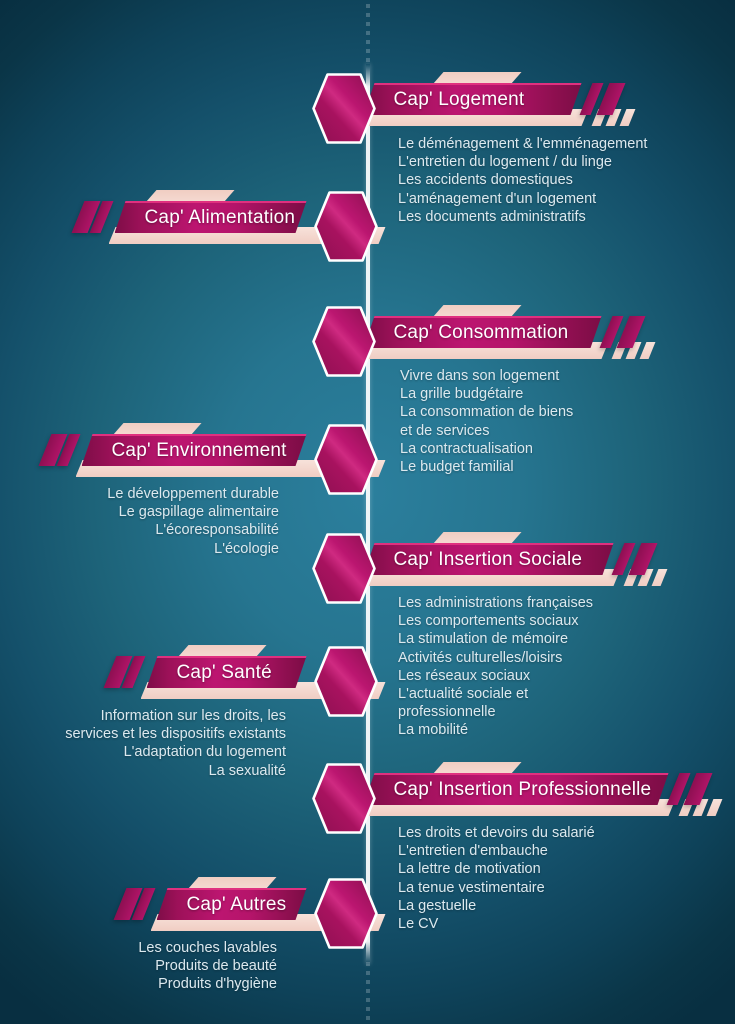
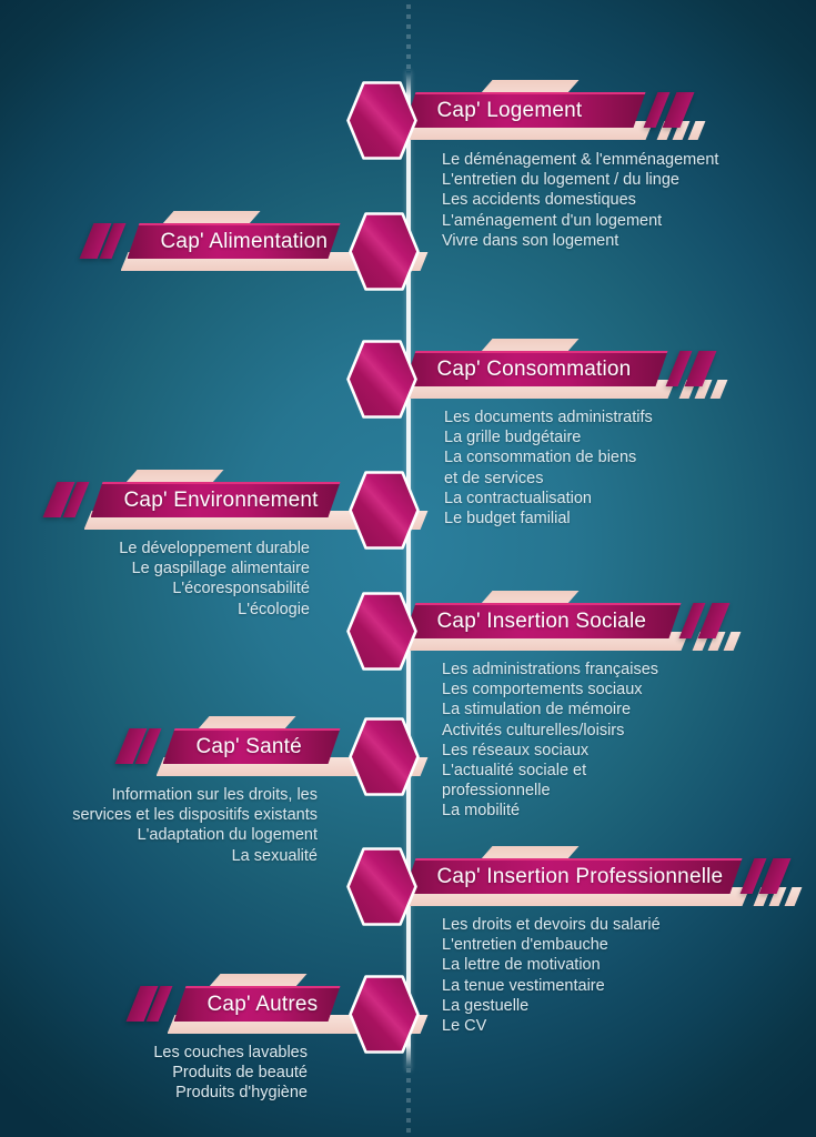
  Cap' Logement
  Le déménagement & l'emménagement
  L'entretien du logement / du linge
  Les accidents domestiques
  L'aménagement d'un logement
- Les documents administratifs
+ Vivre dans son logement
  Cap' Alimentation
  Cap' Consommation
- Vivre dans son logement
+ Les documents administratifs
  La grille budgétaire
  La consommation de biens
  et de services
  La contractualisation
  Le budget familial
  Cap' Environnement
  Le développement durable
  Le gaspillage alimentaire
  L'écoresponsabilité
  L'écologie
  Cap' Insertion Sociale
  Les administrations françaises
  Les comportements sociaux
  La stimulation de mémoire
  Activités culturelles/loisirs
  Les réseaux sociaux
  L'actualité sociale et
  professionnelle
  La mobilité
  Cap' Santé
  Information sur les droits, les
  services et les dispositifs existants
  L'adaptation du logement
  La sexualité
  Cap' Insertion Professionnelle
  Les droits et devoirs du salarié
  L'entretien d'embauche
  La lettre de motivation
  La tenue vestimentaire
  La gestuelle
  Le CV
  Cap' Autres
  Les couches lavables
  Produits de beauté
  Produits d'hygiène
